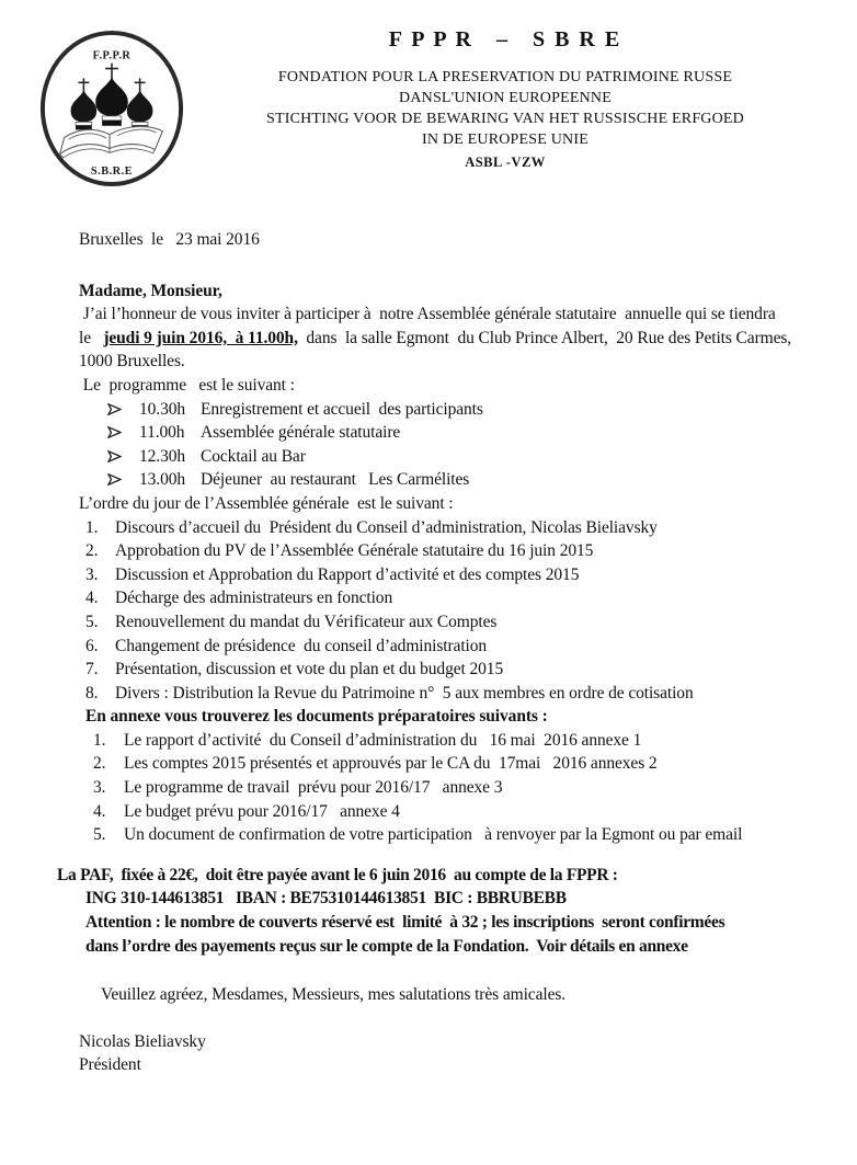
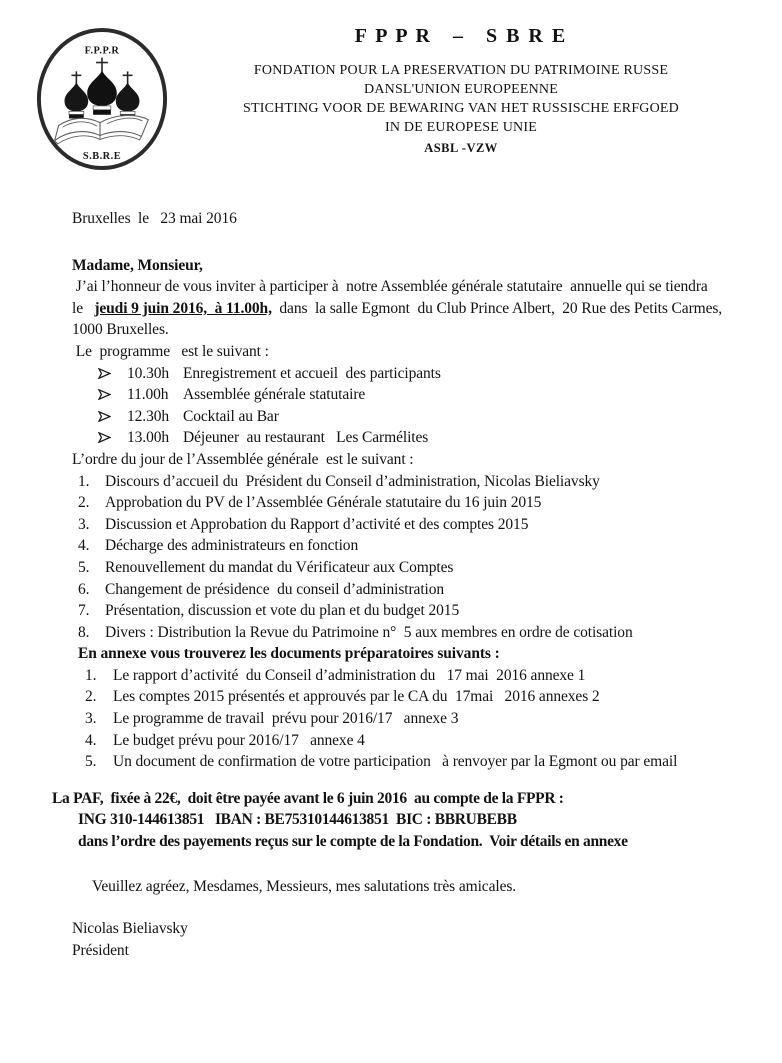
  F.P.P.R
  S.B.R.E
  F P P R – S B R E
  FONDATION POUR LA PRESERVATION DU PATRIMOINE RUSSE
  DANSL'UNION EUROPEENNE
  STICHTING VOOR DE BEWARING VAN HET RUSSISCHE ERFGOED
  IN DE EUROPESE UNIE
  ASBL -VZW
  Bruxelles le 23 mai 2016
  Madame, Monsieur,
  J’ai l’honneur de vous inviter à participer à notre Assemblée générale statutaire annuelle qui se tiendra le jeudi 9 juin 2016, à 11.00h, dans la salle Egmont du Club Prince Albert, 20 Rue des Petits Carmes, 1000 Bruxelles.
  Le programme est le suivant :
  10.30h
  Enregistrement et accueil des participants
  11.00h
  Assemblée générale statutaire
  12.30h
  Cocktail au Bar
  13.00h
  Déjeuner au restaurant Les Carmélites
  L’ordre du jour de l’Assemblée générale est le suivant :
  1.
  Discours d’accueil du Président du Conseil d’administration, Nicolas Bieliavsky
  2.
  Approbation du PV de l’Assemblée Générale statutaire du 16 juin 2015
  3.
  Discussion et Approbation du Rapport d’activité et des comptes 2015
  4.
  Décharge des administrateurs en fonction
  5.
  Renouvellement du mandat du Vérificateur aux Comptes
  6.
  Changement de présidence du conseil d’administration
  7.
  Présentation, discussion et vote du plan et du budget 2015
  8.
  Divers : Distribution la Revue du Patrimoine n° 5 aux membres en ordre de cotisation
  En annexe vous trouverez les documents préparatoires suivants :
  1.
- Le rapport d’activité du Conseil d’administration du 16 mai 2016 annexe 1
+ Le rapport d’activité du Conseil d’administration du 17 mai 2016 annexe 1
  2.
  Les comptes 2015 présentés et approuvés par le CA du 17mai 2016 annexes 2
  3.
  Le programme de travail prévu pour 2016/17 annexe 3
  4.
  Le budget prévu pour 2016/17 annexe 4
  5.
  Un document de confirmation de votre participation à renvoyer par la Egmont ou par email
  La PAF, fixée à 22€, doit être payée avant le 6 juin 2016 au compte de la FPPR :
  ING 310-144613851 IBAN : BE75310144613851 BIC : BBRUBEBB
- Attention : le nombre de couverts réservé est limité à 32 ; les inscriptions seront confirmées
  dans l’ordre des payements reçus sur le compte de la Fondation. Voir détails en annexe
  Veuillez agréez, Mesdames, Messieurs, mes salutations très amicales.
  Nicolas Bieliavsky
  Président
